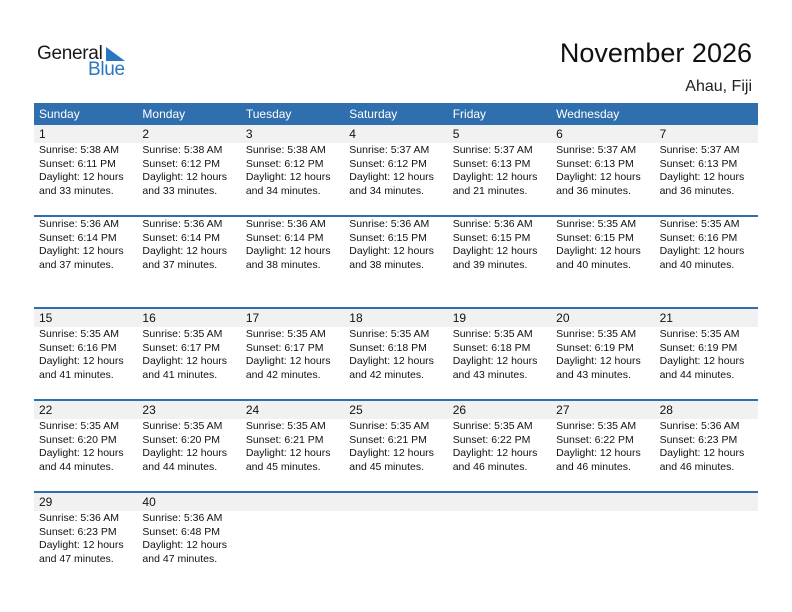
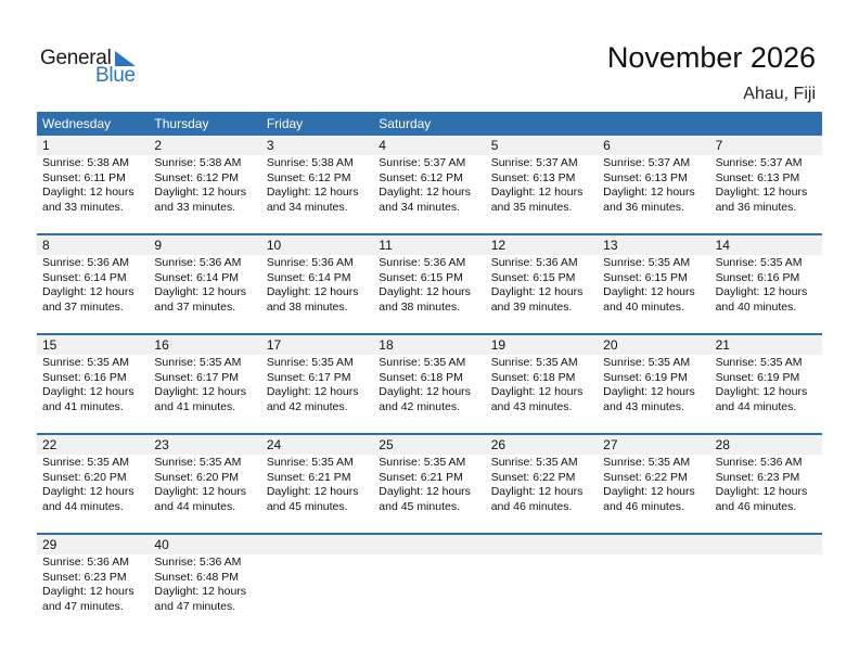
  General
  Blue
  November 2026
  Ahau, Fiji
- Sunday
- Monday
- Tuesday
- Saturday
+ Wednesday
+ Thursday
  Friday
- Wednesday
+ Saturday
  1
  2
  3
  4
  5
  6
  7
  Sunrise: 5:38 AM
  Sunset: 6:11 PM
  Daylight: 12 hours
  and 33 minutes.
  Sunrise: 5:38 AM
  Sunset: 6:12 PM
  Daylight: 12 hours
  and 33 minutes.
  Sunrise: 5:38 AM
  Sunset: 6:12 PM
  Daylight: 12 hours
  and 34 minutes.
  Sunrise: 5:37 AM
  Sunset: 6:12 PM
  Daylight: 12 hours
  and 34 minutes.
  Sunrise: 5:37 AM
  Sunset: 6:13 PM
  Daylight: 12 hours
- and 21 minutes.
+ and 35 minutes.
  Sunrise: 5:37 AM
  Sunset: 6:13 PM
  Daylight: 12 hours
  and 36 minutes.
  Sunrise: 5:37 AM
  Sunset: 6:13 PM
  Daylight: 12 hours
  and 36 minutes.
+ 8
+ 9
+ 10
+ 11
+ 12
+ 13
+ 14
  Sunrise: 5:36 AM
  Sunset: 6:14 PM
  Daylight: 12 hours
  and 37 minutes.
  Sunrise: 5:36 AM
  Sunset: 6:14 PM
  Daylight: 12 hours
  and 37 minutes.
  Sunrise: 5:36 AM
  Sunset: 6:14 PM
  Daylight: 12 hours
  and 38 minutes.
  Sunrise: 5:36 AM
  Sunset: 6:15 PM
  Daylight: 12 hours
  and 38 minutes.
  Sunrise: 5:36 AM
  Sunset: 6:15 PM
  Daylight: 12 hours
  and 39 minutes.
  Sunrise: 5:35 AM
  Sunset: 6:15 PM
  Daylight: 12 hours
  and 40 minutes.
  Sunrise: 5:35 AM
  Sunset: 6:16 PM
  Daylight: 12 hours
  and 40 minutes.
  15
  16
  17
  18
  19
  20
  21
  Sunrise: 5:35 AM
  Sunset: 6:16 PM
  Daylight: 12 hours
  and 41 minutes.
  Sunrise: 5:35 AM
  Sunset: 6:17 PM
  Daylight: 12 hours
  and 41 minutes.
  Sunrise: 5:35 AM
  Sunset: 6:17 PM
  Daylight: 12 hours
  and 42 minutes.
  Sunrise: 5:35 AM
  Sunset: 6:18 PM
  Daylight: 12 hours
  and 42 minutes.
  Sunrise: 5:35 AM
  Sunset: 6:18 PM
  Daylight: 12 hours
  and 43 minutes.
  Sunrise: 5:35 AM
  Sunset: 6:19 PM
  Daylight: 12 hours
  and 43 minutes.
  Sunrise: 5:35 AM
  Sunset: 6:19 PM
  Daylight: 12 hours
  and 44 minutes.
  22
  23
  24
  25
  26
  27
  28
  Sunrise: 5:35 AM
  Sunset: 6:20 PM
  Daylight: 12 hours
  and 44 minutes.
  Sunrise: 5:35 AM
  Sunset: 6:20 PM
  Daylight: 12 hours
  and 44 minutes.
  Sunrise: 5:35 AM
  Sunset: 6:21 PM
  Daylight: 12 hours
  and 45 minutes.
  Sunrise: 5:35 AM
  Sunset: 6:21 PM
  Daylight: 12 hours
  and 45 minutes.
  Sunrise: 5:35 AM
  Sunset: 6:22 PM
  Daylight: 12 hours
  and 46 minutes.
  Sunrise: 5:35 AM
  Sunset: 6:22 PM
  Daylight: 12 hours
  and 46 minutes.
  Sunrise: 5:36 AM
  Sunset: 6:23 PM
  Daylight: 12 hours
  and 46 minutes.
  29
  40
  Sunrise: 5:36 AM
  Sunset: 6:23 PM
  Daylight: 12 hours
  and 47 minutes.
  Sunrise: 5:36 AM
  Sunset: 6:48 PM
  Daylight: 12 hours
  and 47 minutes.
